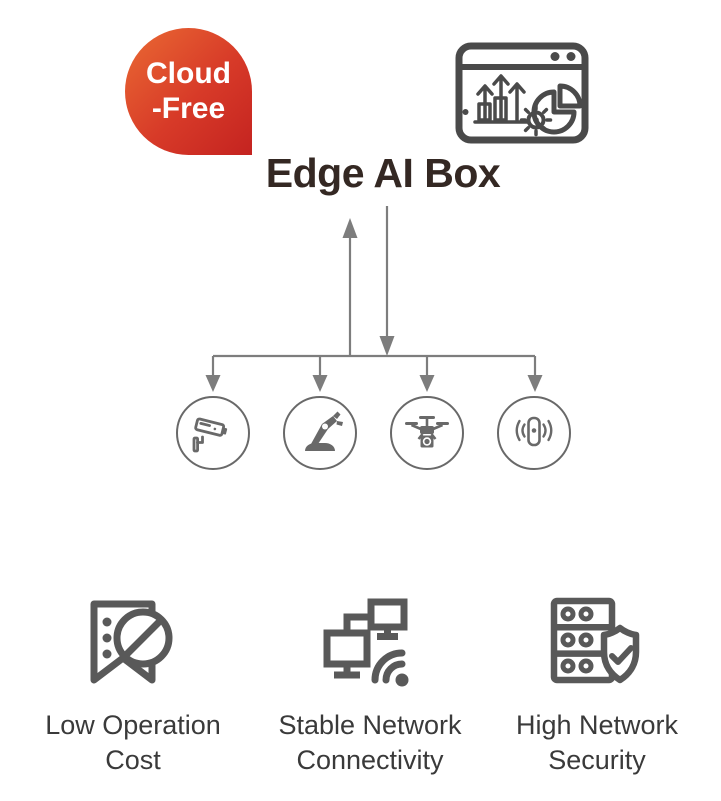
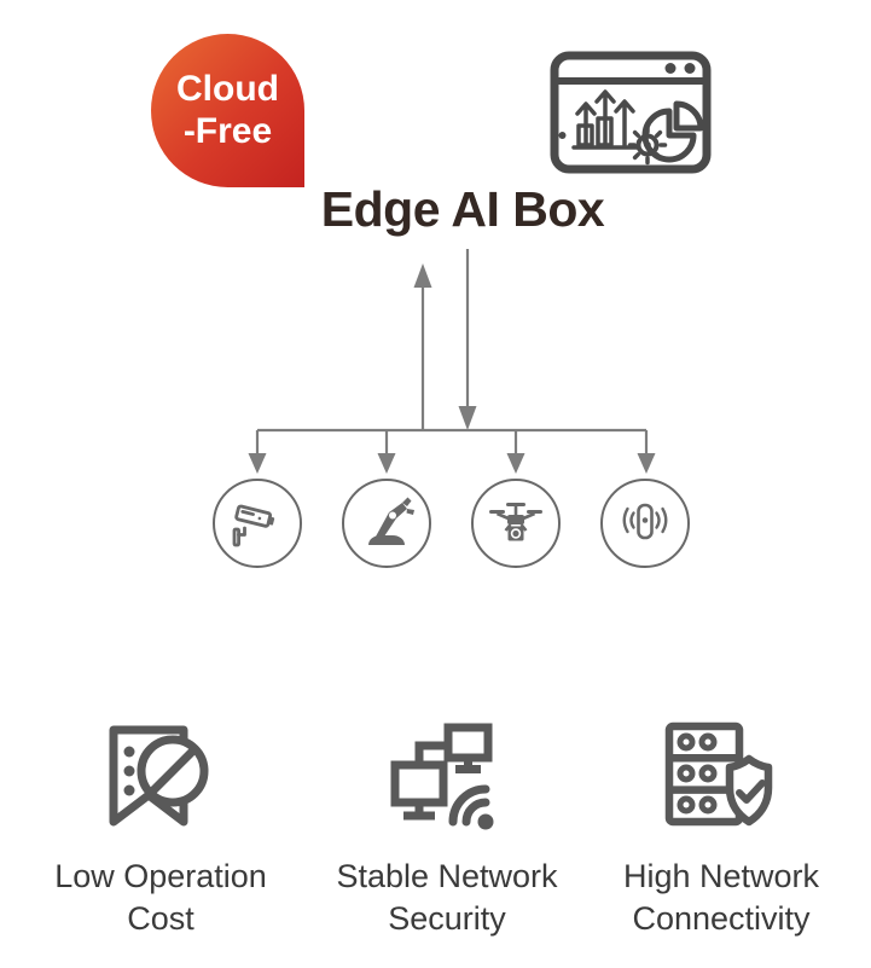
  Cloud
  -Free
  Edge AI Box
  Low Operation
  Cost
  Stable Network
- Connectivity
+ Security
  High Network
- Security
+ Connectivity
